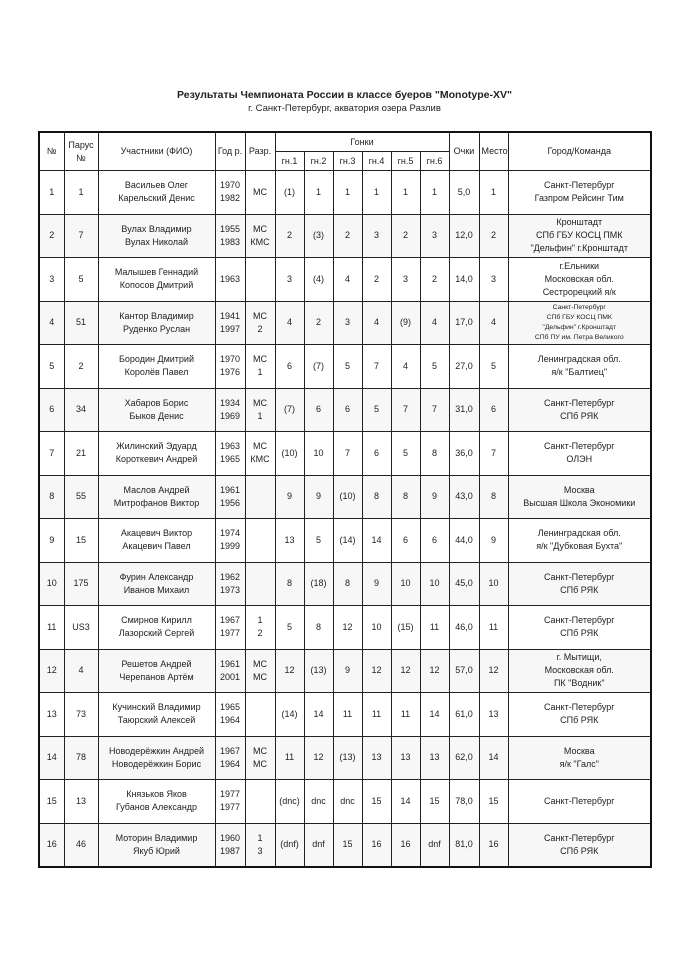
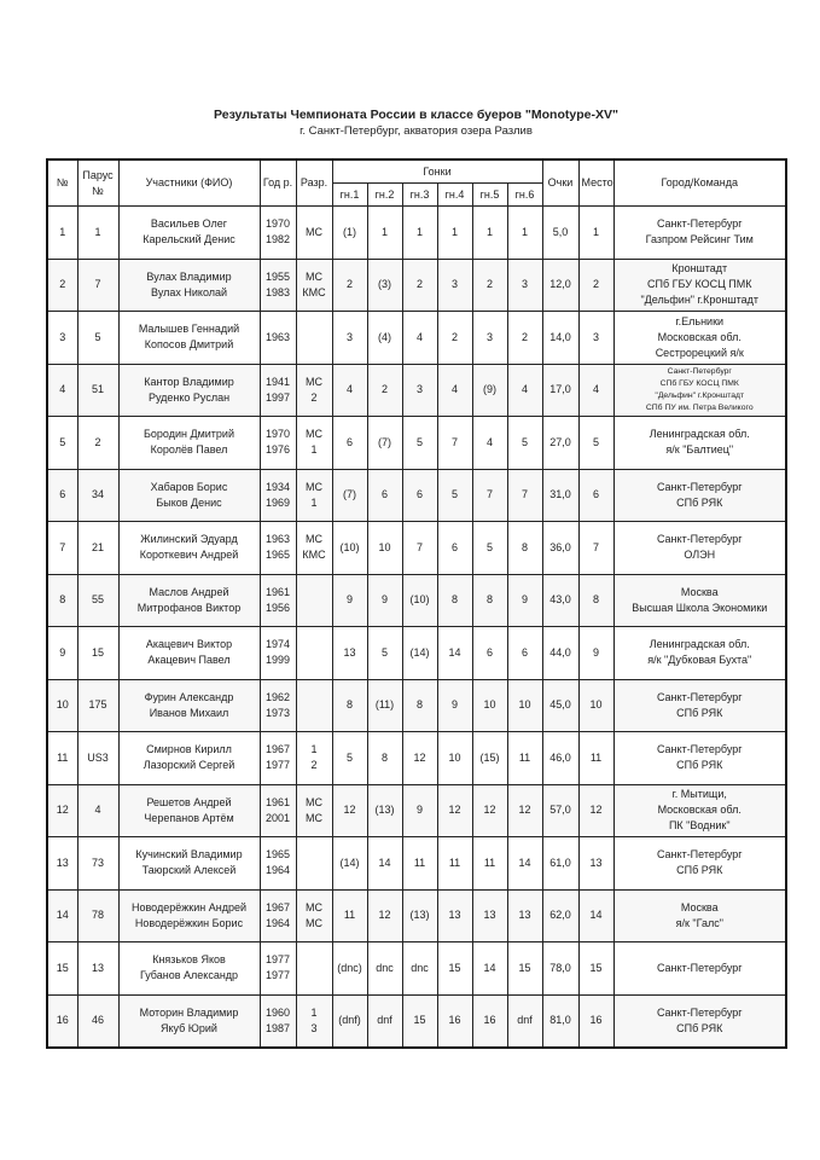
  Результаты Чемпионата России в классе буеров "Monotype-XV"
  г. Санкт-Петербург, акватория озера Разлив
  №	Парус №	Участники (ФИО)	Год р.	Разр.	Гонки	Очки	Место	Город/Команда
  гн.1	гн.2	гн.3	гн.4	гн.5	гн.6
  1	1	Васильев ОлегКарельский Денис	19701982	МС	(1)	1	1	1	1	1	5,0	1	Санкт-ПетербургГазпром Рейсинг Тим
  2	7	Вулах ВладимирВулах Николай	19551983	МСКМС	2	(3)	2	3	2	3	12,0	2	КронштадтСПб ГБУ КОСЦ ПМК"Дельфин" г.Кронштадт
  3	5	Малышев ГеннадийКопосов Дмитрий	1963		3	(4)	4	2	3	2	14,0	3	г.ЕльникиМосковская обл.Сестрорецкий я/к
  5	2	Бородин ДмитрийКоролёв Павел	19701976	МС1	6	(7)	5	7	4	5	27,0	5	Ленинградская обл.я/к "Балтиец"
  6	34	Хабаров БорисБыков Денис	19341969	МС1	(7)	6	6	5	7	7	31,0	6	Санкт-ПетербургСПб РЯК
  7	21	Жилинский ЭдуардКороткевич Андрей	19631965	МСКМС	(10)	10	7	6	5	8	36,0	7	Санкт-ПетербургОЛЭН
  8	55	Маслов АндрейМитрофанов Виктор	19611956		9	9	(10)	8	8	9	43,0	8	МоскваВысшая Школа Экономики
  9	15	Акацевич ВикторАкацевич Павел	19741999		13	5	(14)	14	6	6	44,0	9	Ленинградская обл.я/к "Дубковая Бухта"
- 10	175	Фурин АлександрИванов Михаил	19621973		8	(18)	8	9	10	10	45,0	10	Санкт-ПетербургСПб РЯК
+ 10	175	Фурин АлександрИванов Михаил	19621973		8	(11)	8	9	10	10	45,0	10	Санкт-ПетербургСПб РЯК
  11	US3	Смирнов КириллЛазорский Сергей	19671977	12	5	8	12	10	(15)	11	46,0	11	Санкт-ПетербургСПб РЯК
  12	4	Решетов АндрейЧерепанов Артём	19612001	МСМС	12	(13)	9	12	12	12	57,0	12	г. Мытищи,Московская обл.ПК "Водник"
  13	73	Кучинский ВладимирТаюрский Алексей	19651964		(14)	14	11	11	11	14	61,0	13	Санкт-ПетербургСПб РЯК
  14	78	Новодерёжкин АндрейНоводерёжкин Борис	19671964	МСМС	11	12	(13)	13	13	13	62,0	14	Москвая/к "Галс"
  15	13	Князьков ЯковГубанов Александр	19771977		(dnc)	dnc	dnc	15	14	15	78,0	15	Санкт-Петербург
  16	46	Моторин ВладимирЯкуб Юрий	19601987	13	(dnf)	dnf	15	16	16	dnf	81,0	16	Санкт-ПетербургСПб РЯК
